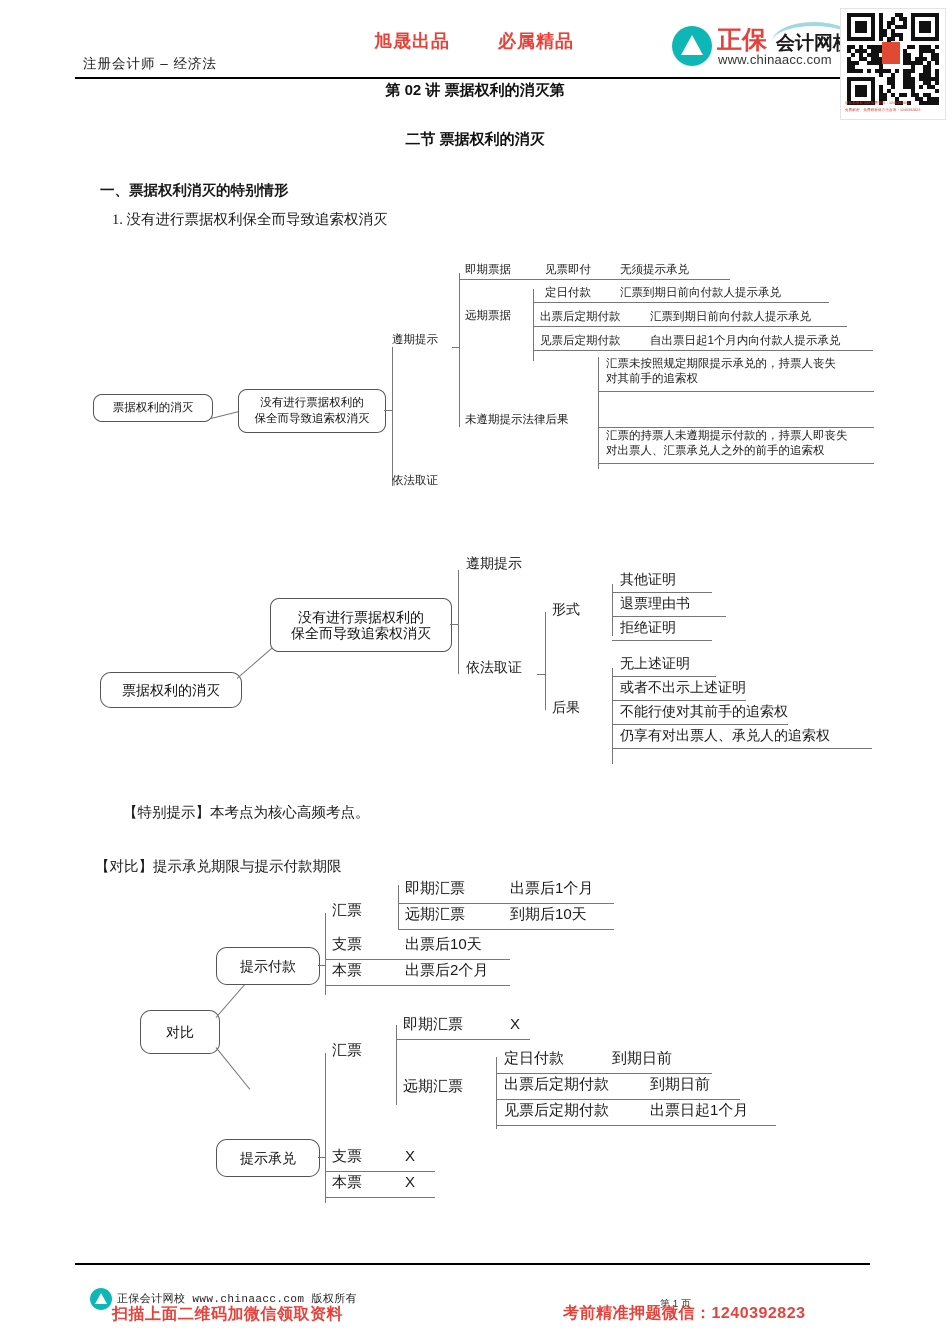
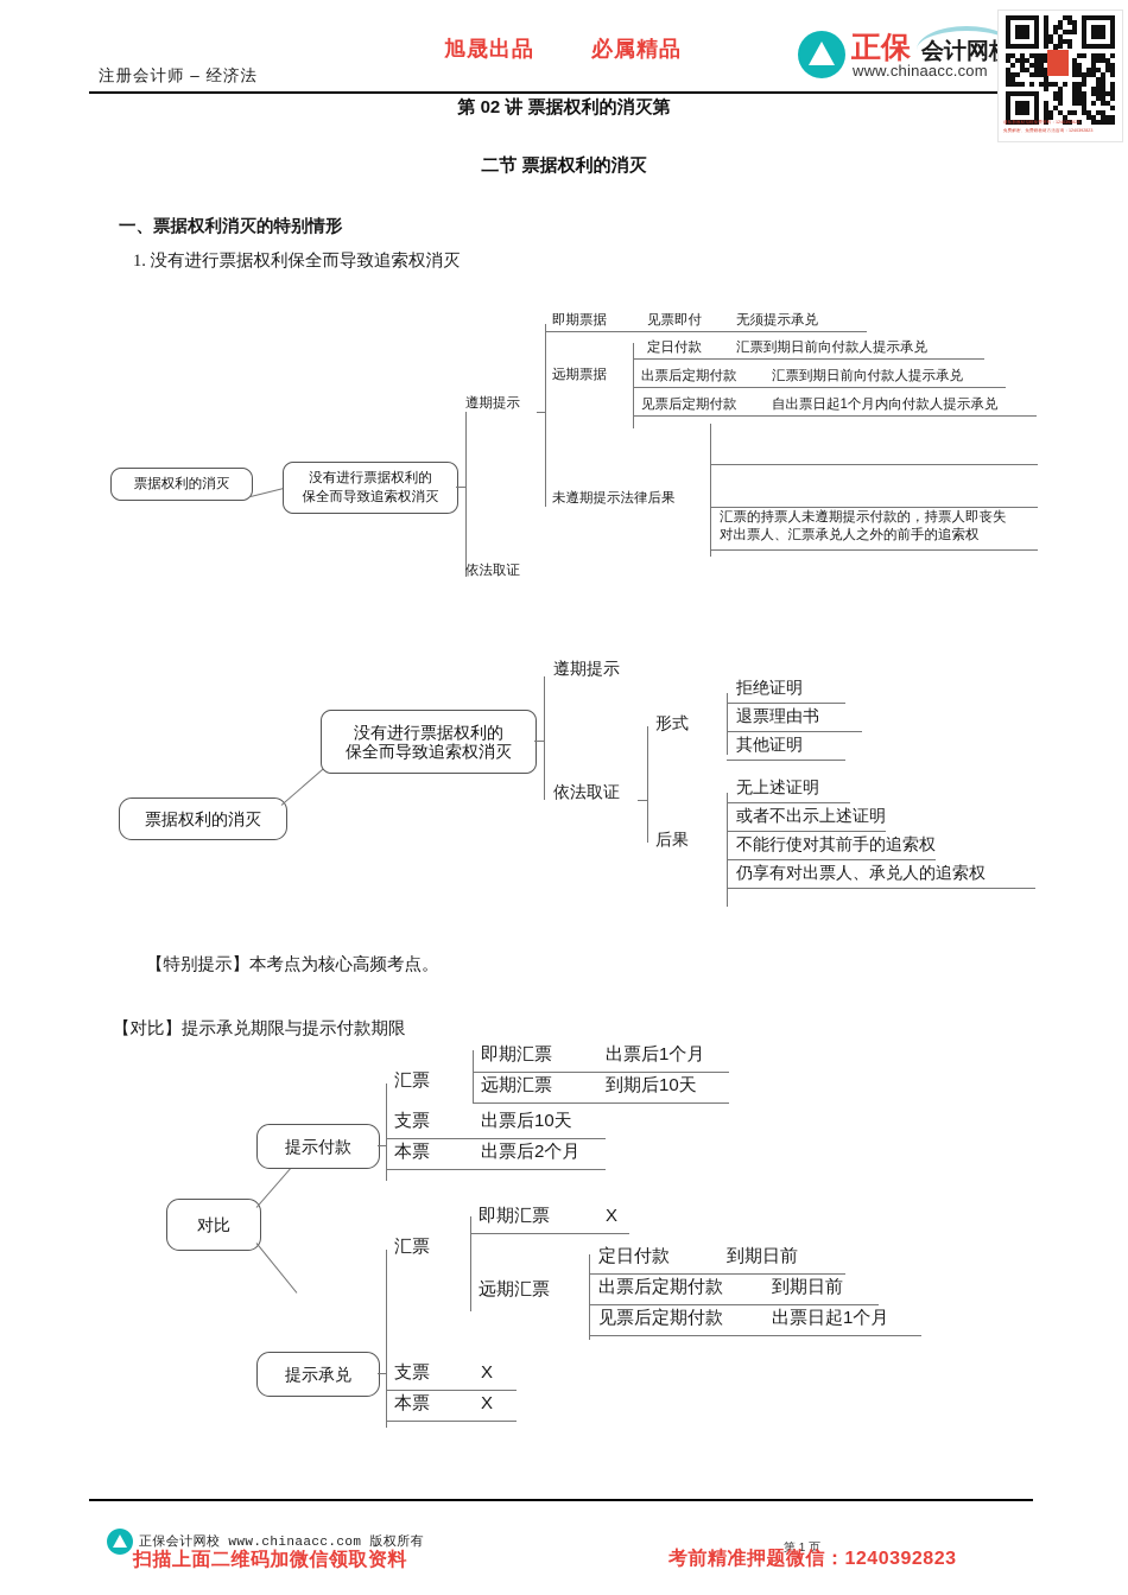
  注册会计师 – 经济法
  旭晟出品
  必属精品
  正保
  会计网
  www.chinaacc.com
  第 02 讲 票据权利的消灭第
  二节 票据权利的消灭
  一、票据权利消灭的特别情形
  1. 没有进行票据权利保全而导致追索权消灭
  票据权利的消灭
  没有进行票据权利的
  保全而导致追索权消灭
  遵期提示
  依法取证
  即期票据
  见票即付
  无须提示承兑
  远期票据
  定日付款
  汇票到期日前向付款人提示承兑
  出票后定期付款
  汇票到期日前向付款人提示承兑
  见票后定期付款
  自出票日起1个月内向付款人提示承兑
  未遵期提示法律后果
- 汇票未按照规定期限提示承兑的，持票人丧失
- 对其前手的追索权
  汇票的持票人未遵期提示付款的，持票人即丧失
  对出票人、汇票承兑人之外的前手的追索权
  票据权利的消灭
  没有进行票据权利的
  保全而导致追索权消灭
  遵期提示
  依法取证
  形式
  后果
- 其他证明
+ 拒绝证明
  退票理由书
- 拒绝证明
+ 其他证明
  无上述证明
  或者不出示上述证明
  不能行使对其前手的追索权
  仍享有对出票人、承兑人的追索权
  【特别提示】本考点为核心高频考点。
  【对比】提示承兑期限与提示付款期限
  对比
  提示付款
  汇票
  即期汇票
  出票后1个月
  远期汇票
  到期后10天
  支票
  出票后10天
  本票
  出票后2个月
  提示承兑
  汇票
  即期汇票
  X
  远期汇票
  定日付款
  到期日前
  出票后定期付款
  到期日前
  见票后定期付款
  出票日起1个月
  支票
  X
  本票
  X
  正保会计网校 www.chinaacc.com 版权所有
  扫描上面二维码加微信领取资料
  第 1 页
  考前精准押题微信：1240392823
